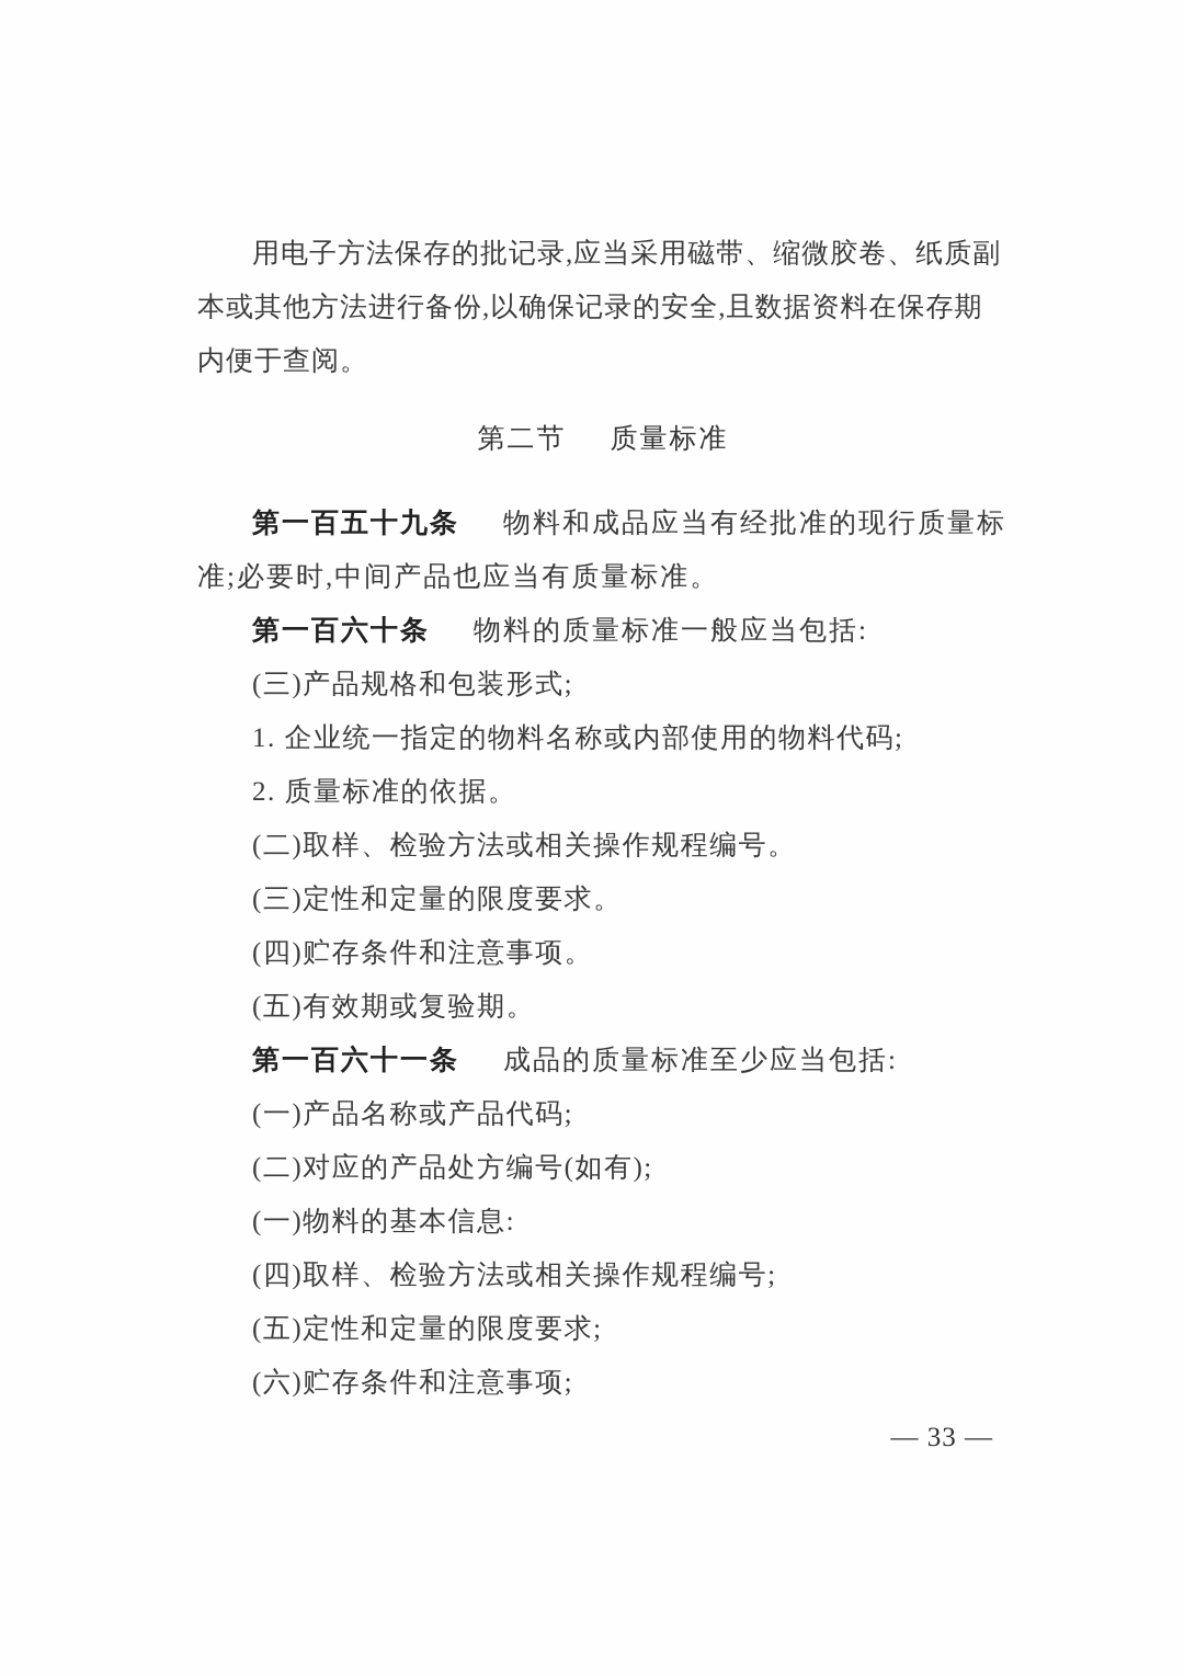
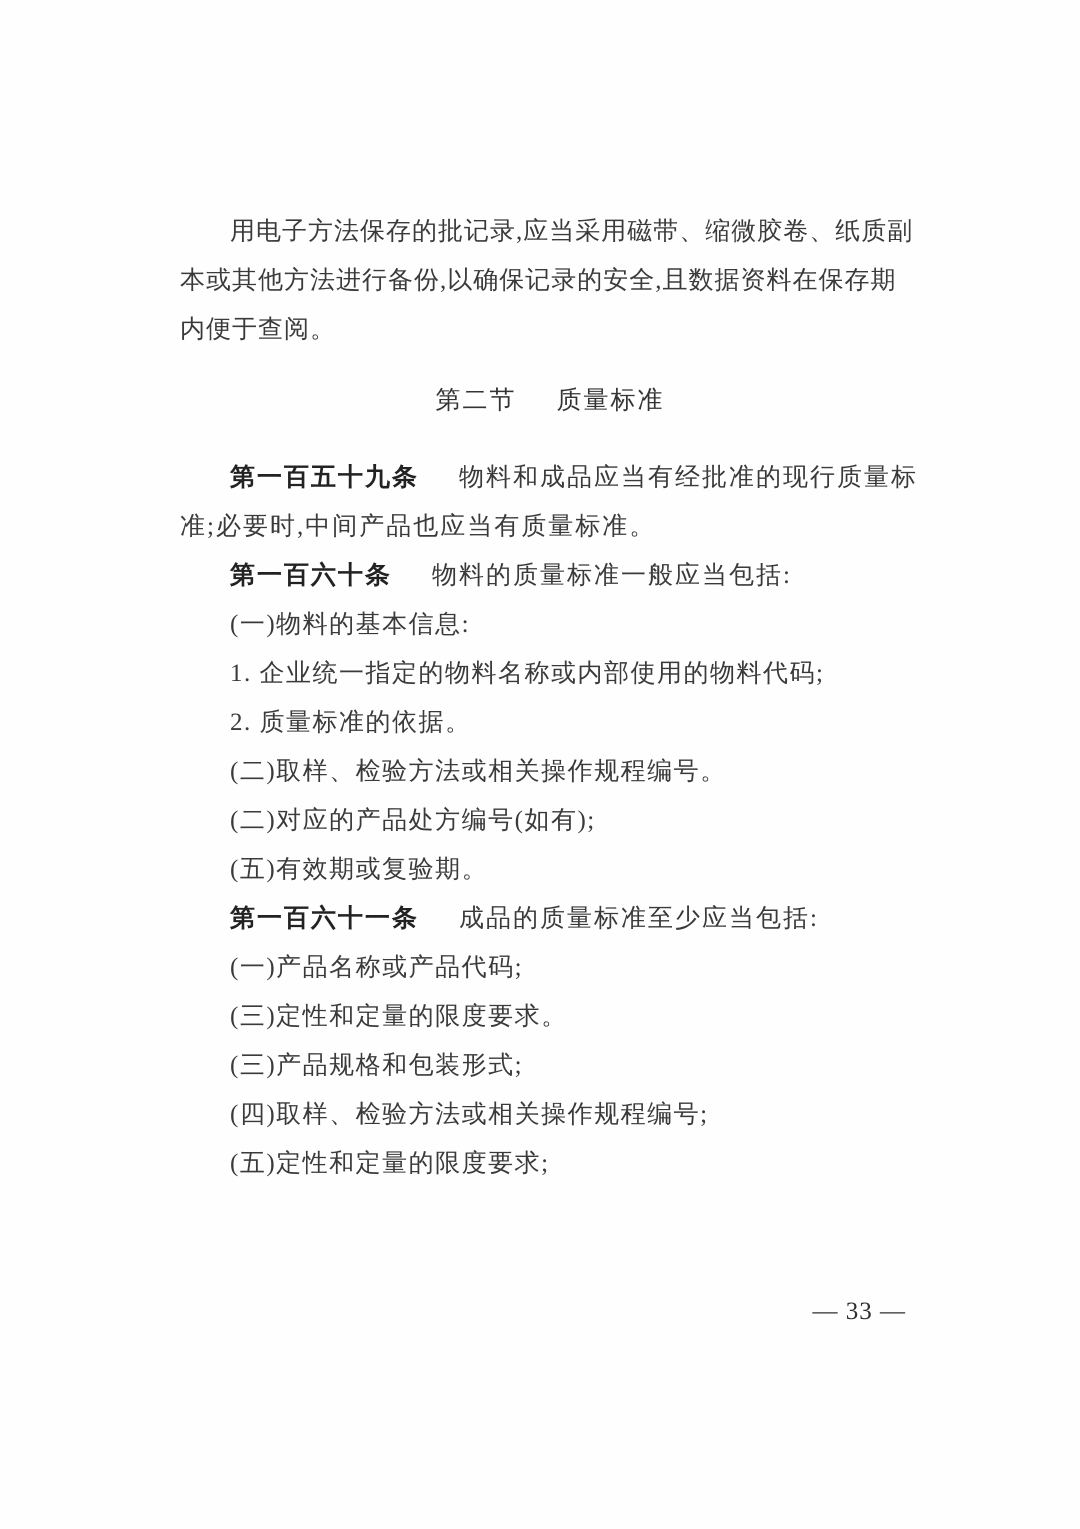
  用电子方法保存的批记录,应当采用磁带、缩微胶卷、纸质副
  本或其他方法进行备份,以确保记录的安全,且数据资料在保存期
  内便于查阅。
  第二节 质量标准
  第一百五十九条 物料和成品应当有经批准的现行质量标
  准;必要时,中间产品也应当有质量标准。
  第一百六十条 物料的质量标准一般应当包括:
- (三)产品规格和包装形式;
+ (一)物料的基本信息:
  1. 企业统一指定的物料名称或内部使用的物料代码;
  2. 质量标准的依据。
  (二)取样、检验方法或相关操作规程编号。
- (三)定性和定量的限度要求。
+ (二)对应的产品处方编号(如有);
- (四)贮存条件和注意事项。
  (五)有效期或复验期。
  第一百六十一条 成品的质量标准至少应当包括:
  (一)产品名称或产品代码;
- (二)对应的产品处方编号(如有);
+ (三)定性和定量的限度要求。
- (一)物料的基本信息:
+ (三)产品规格和包装形式;
  (四)取样、检验方法或相关操作规程编号;
  (五)定性和定量的限度要求;
- (六)贮存条件和注意事项;
  — 33 —
